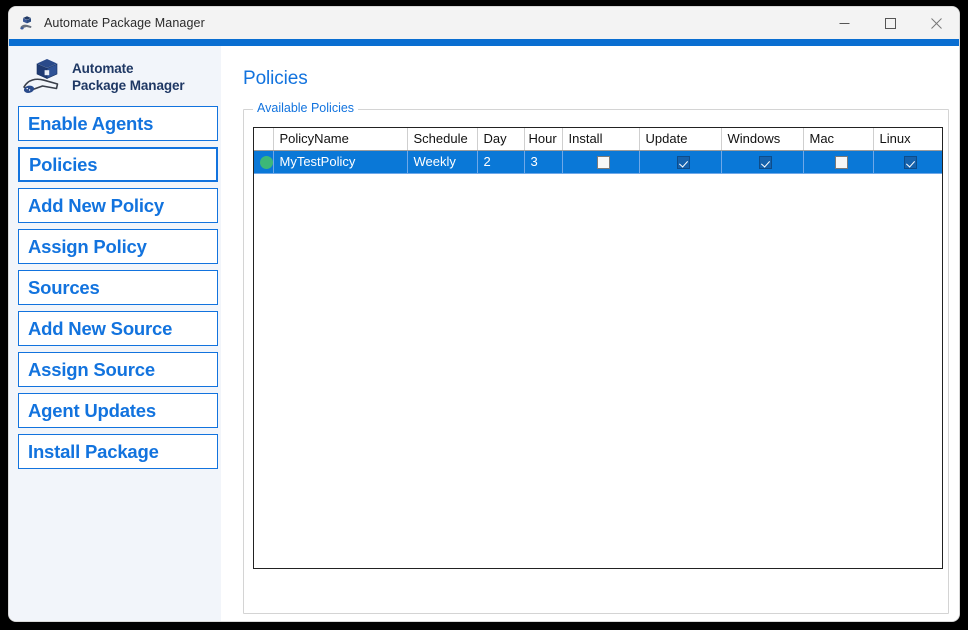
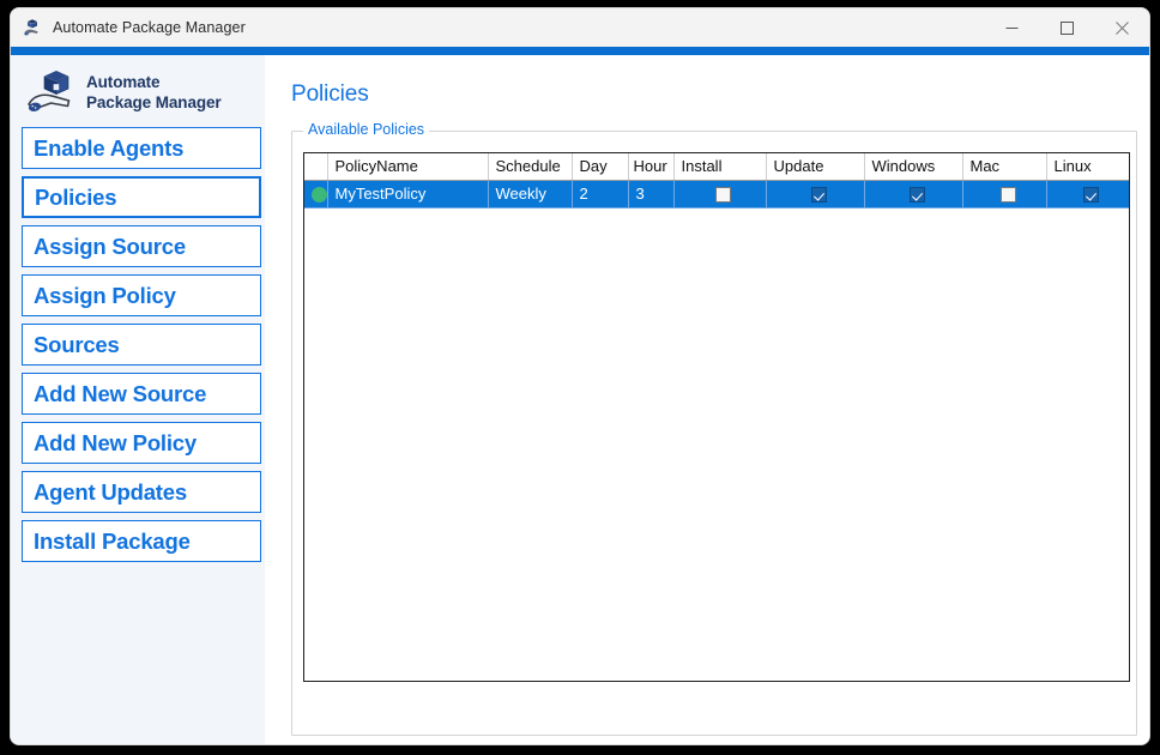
  Automate Package Manager
  Automate
  Package Manager
  Enable Agents
  Policies
- Add New Policy
+ Assign Source
  Assign Policy
  Sources
  Add New Source
- Assign Source
+ Add New Policy
  Agent Updates
  Install Package
  Policies
  Available Policies
  	PolicyName	Schedule	Day	Hour	Install	Update	Windows	Mac	Linux
  	MyTestPolicy	Weekly	2	3
